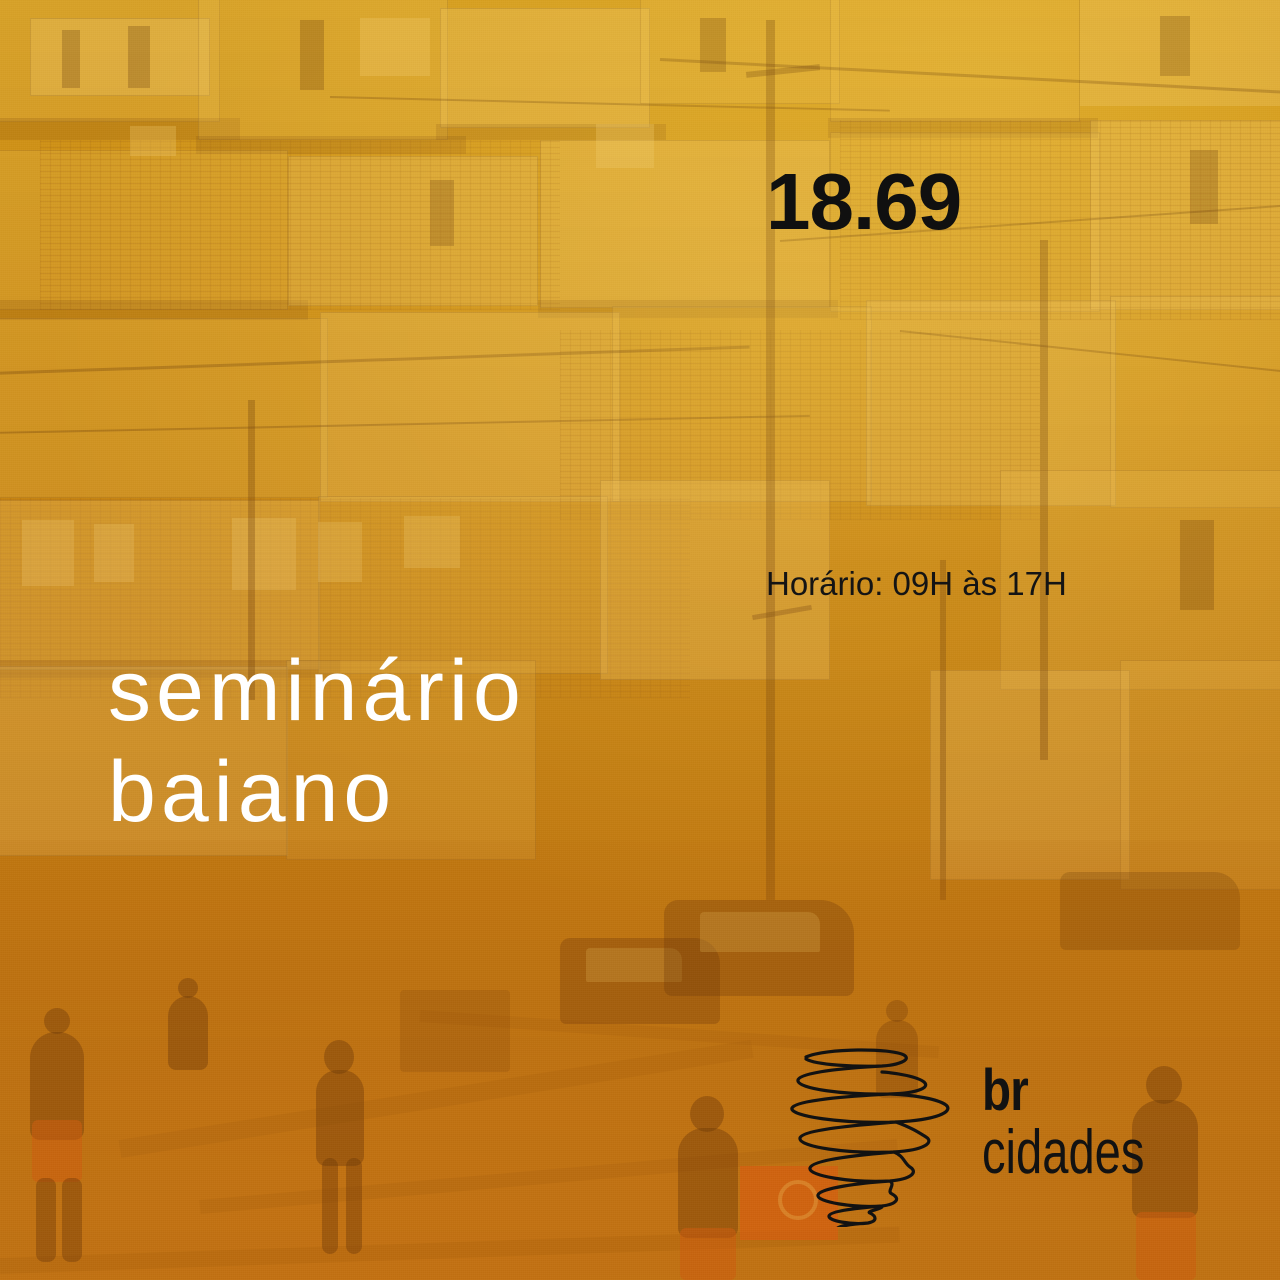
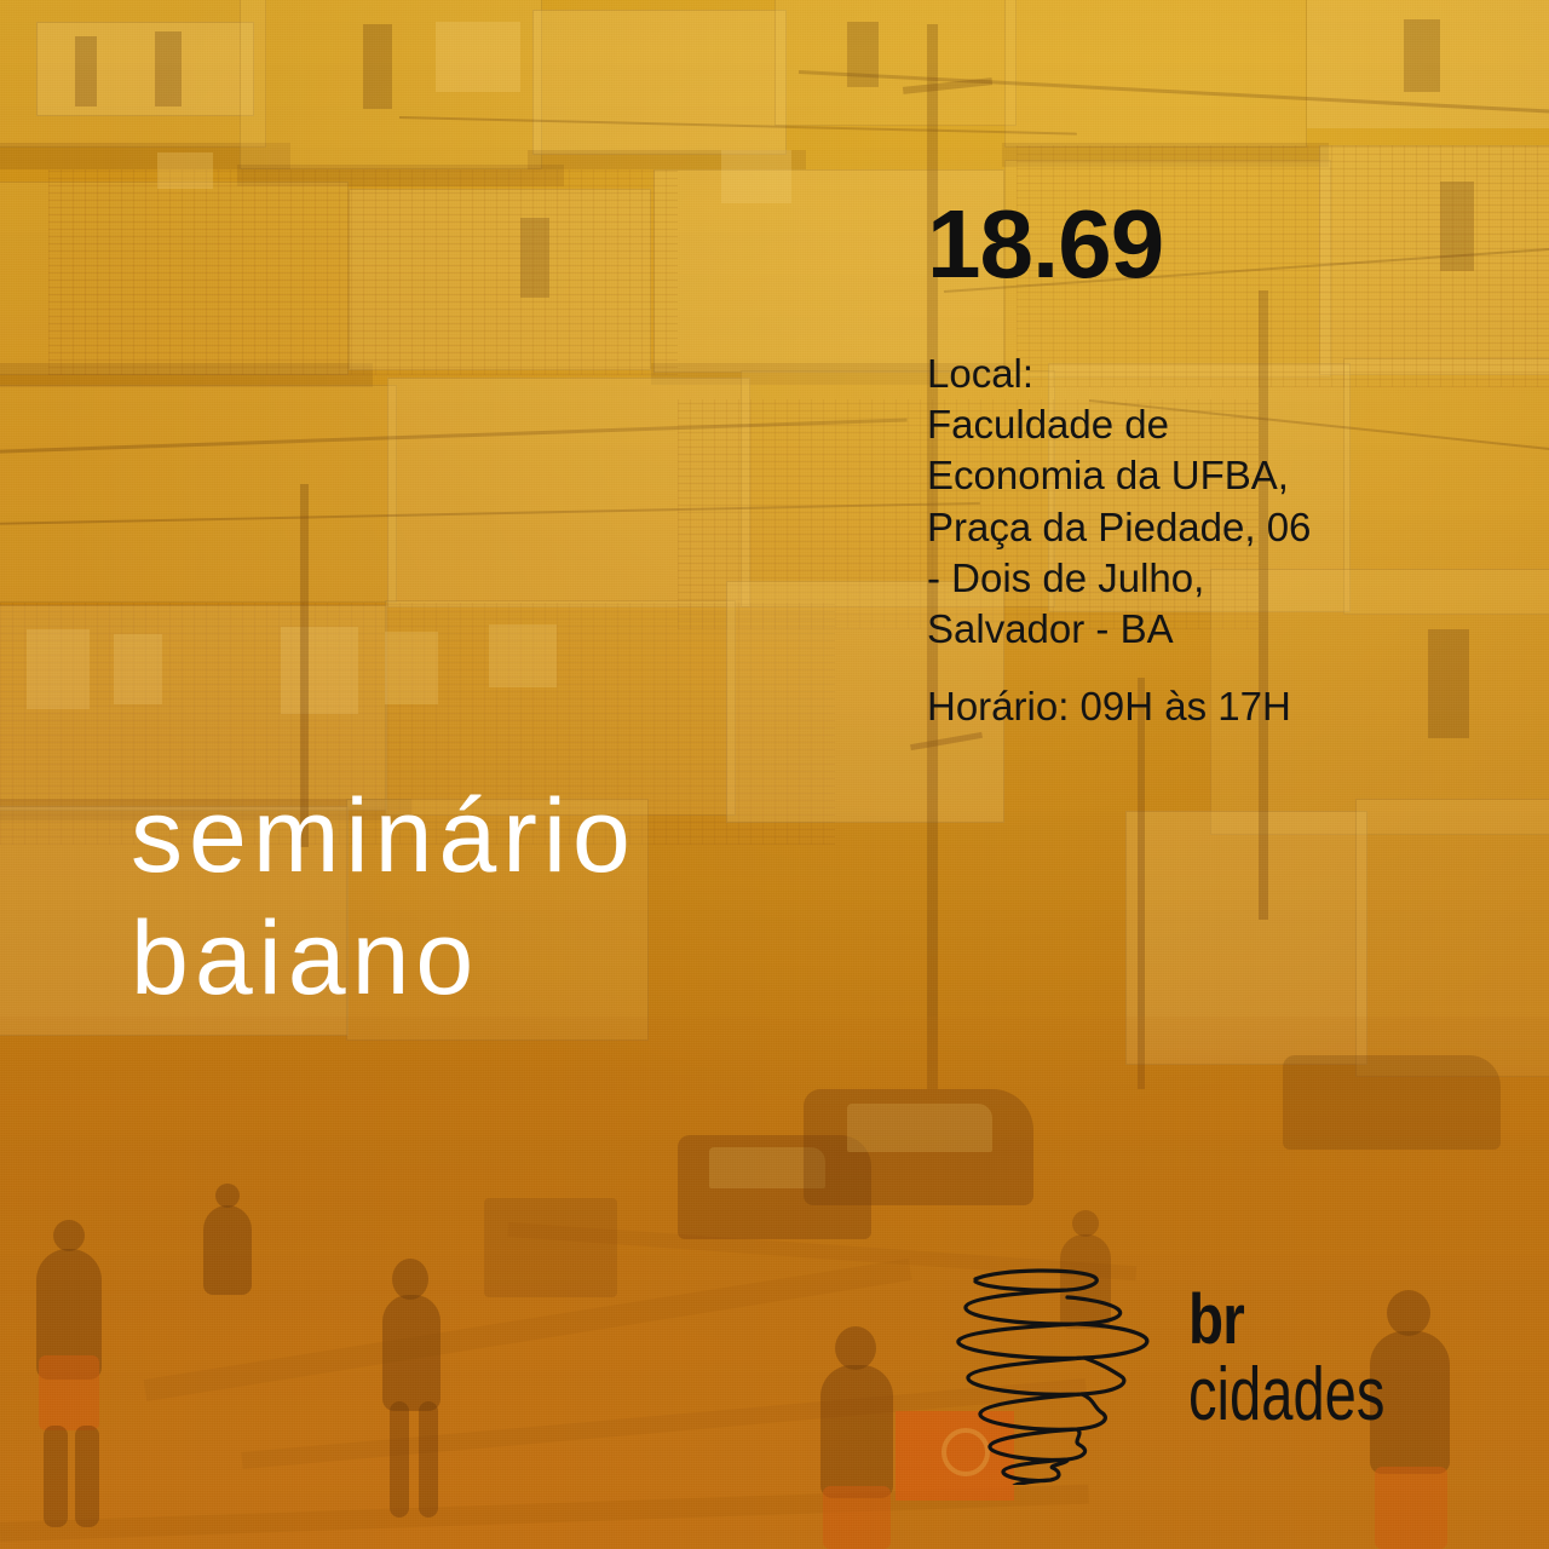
  18.69
+ Local:
+ Faculdade de
+ Economia da UFBA,
+ Praça da Piedade, 06
+ - Dois de Julho,
+ Salvador - BA
  Horário: 09H às 17H
  seminário
  baiano
  br
  cidades
